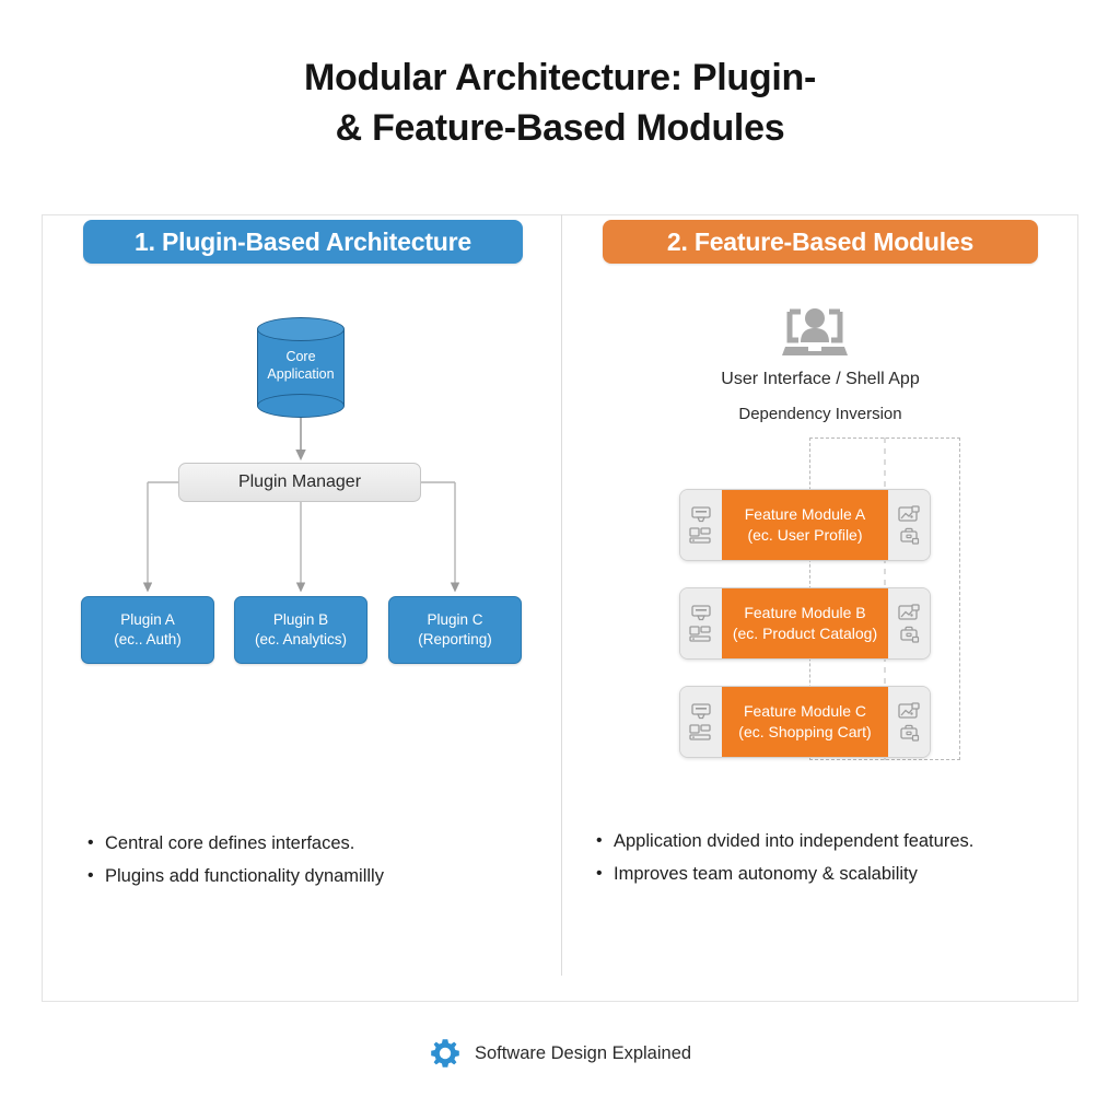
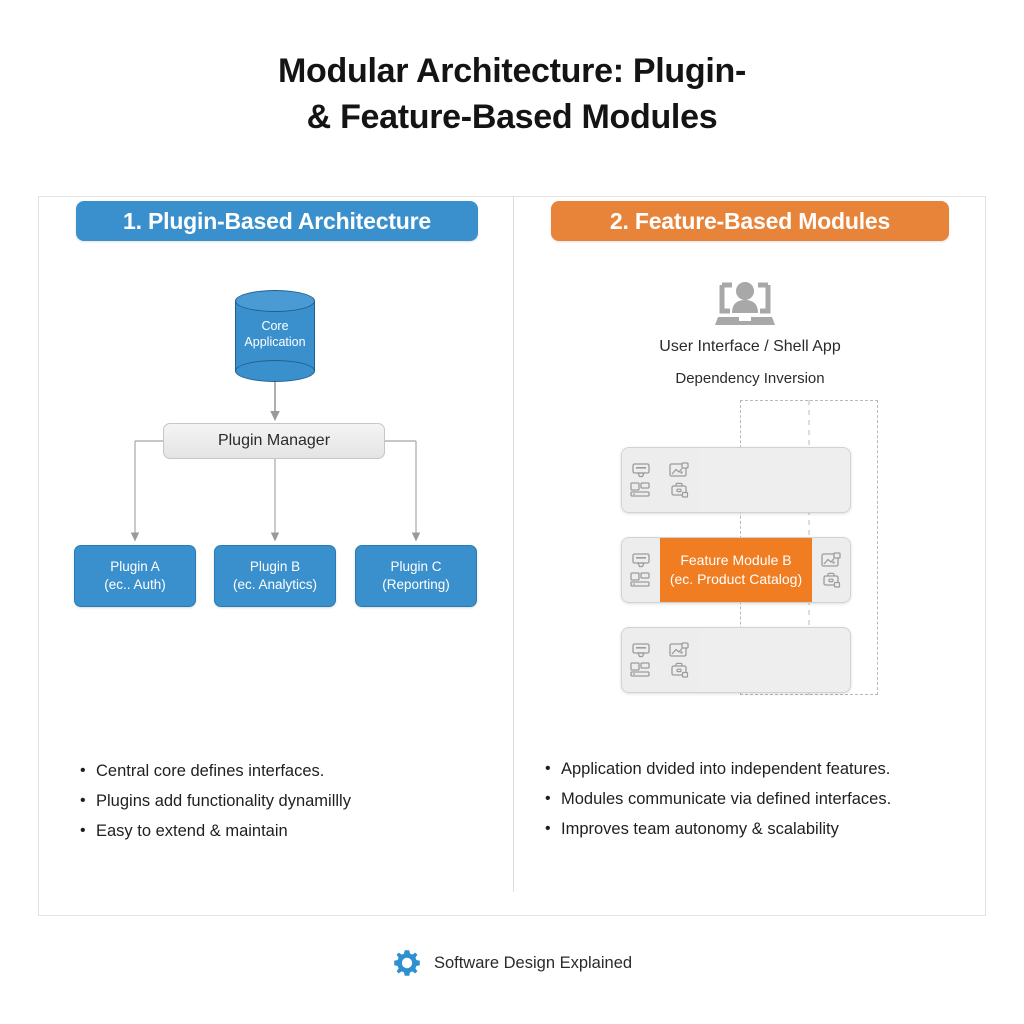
  Modular Architecture: Plugin-
  & Feature-Based Modules
  1. Plugin-Based Architecture
  2. Feature-Based Modules
  Core
  Application
  Plugin Manager
  Plugin A
  (ec.. Auth)
  Plugin B
  (ec. Analytics)
  Plugin C
  (Reporting)
  Central core defines interfaces.
  Plugins add functionality dynamillly
+ Easy to extend & maintain
  User Interface / Shell App
  Dependency Inversion
- Feature Module A
- (ec. User Profile)
  Feature Module B
  (ec. Product Catalog)
- Feature Module C
- (ec. Shopping Cart)
  Application dvided into independent features.
+ Modules communicate via defined interfaces.
  Improves team autonomy & scalability
  Software Design Explained
